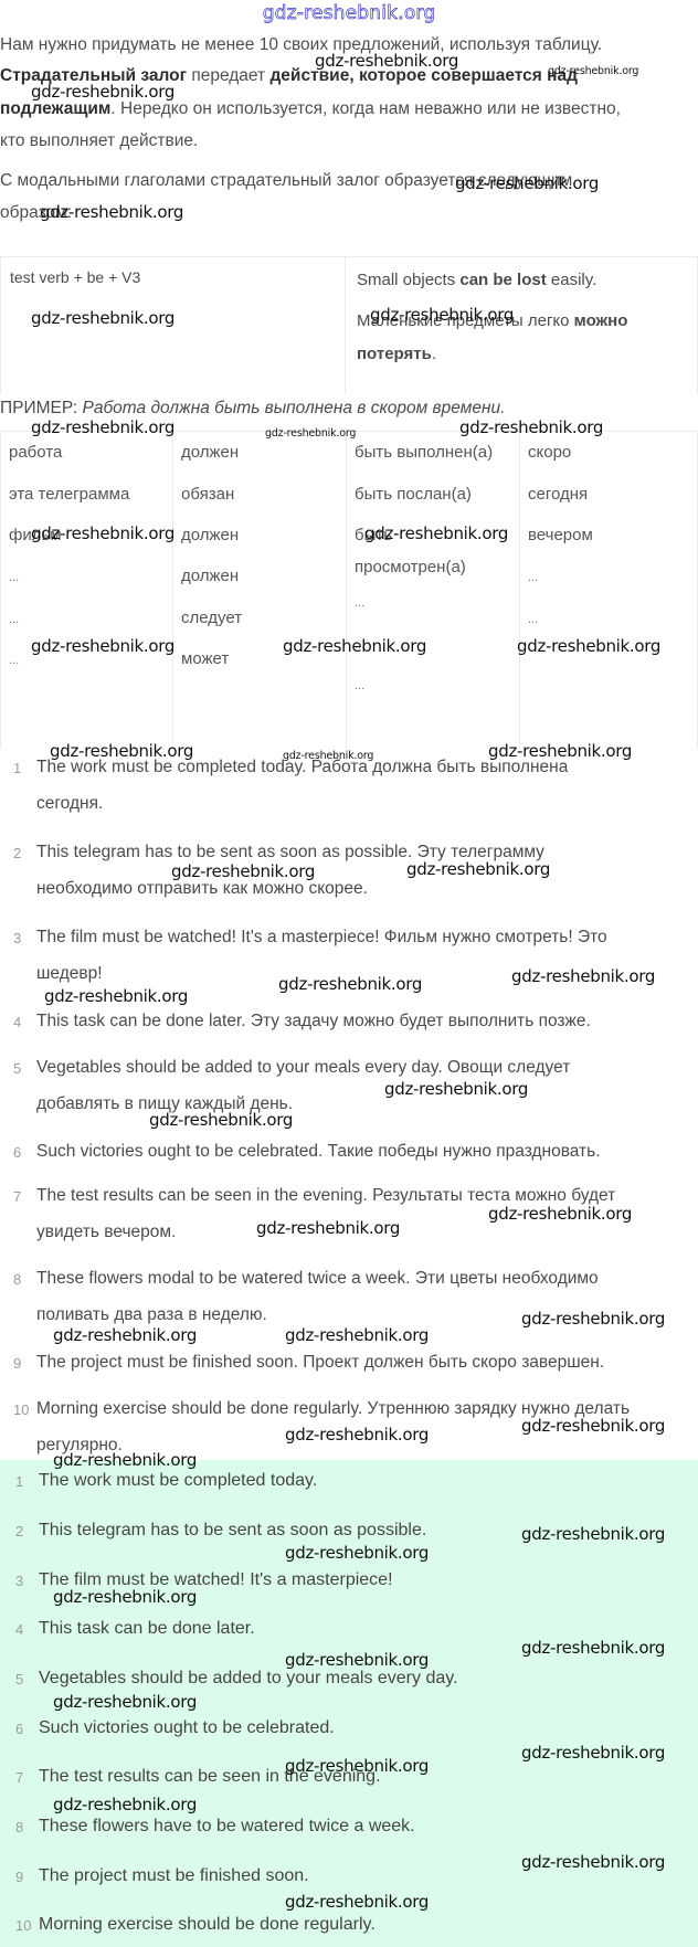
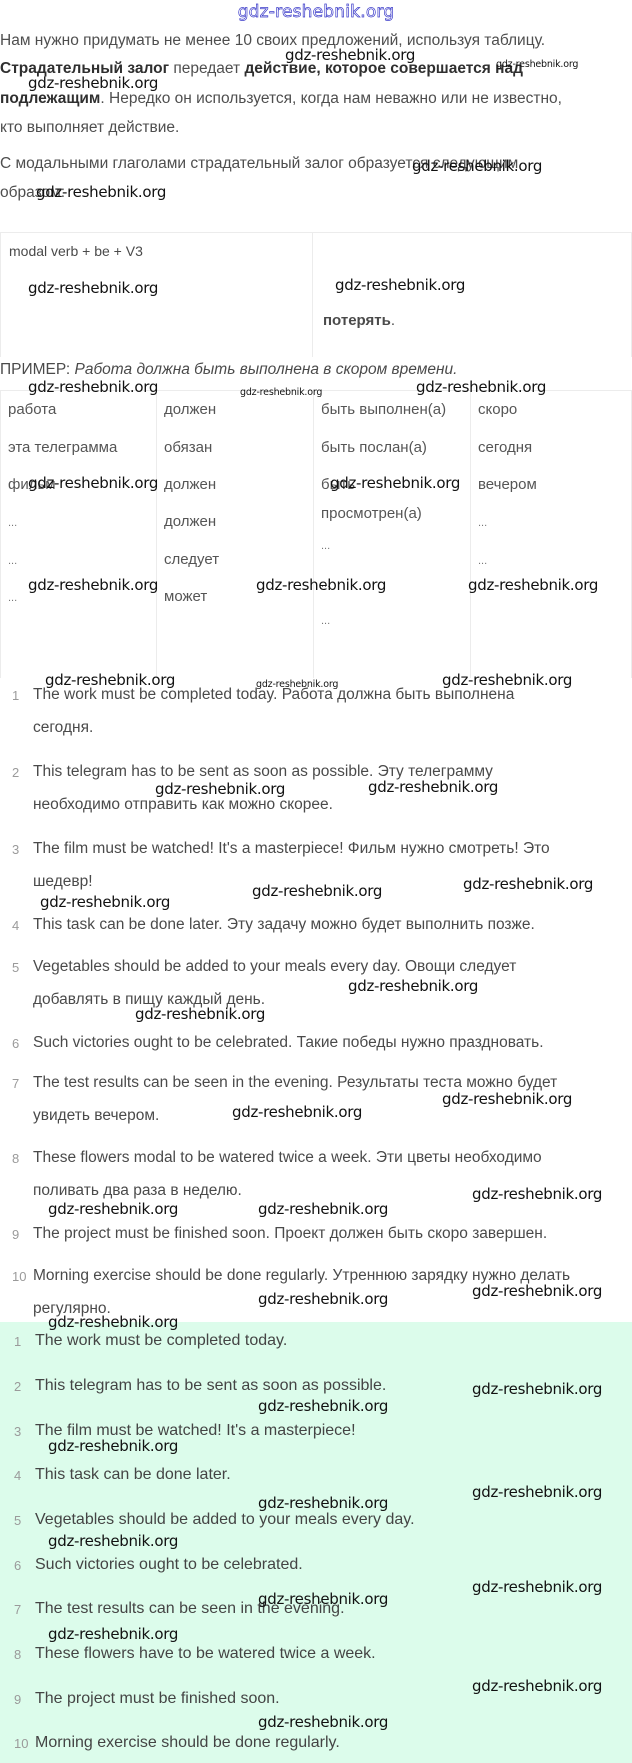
  gdz-reshebnik.org
  Нам нужно придумать не менее 10 своих предложений, используя таблицу.
  Страдательный залог передает действие, которое совершается над
  подлежащим. Нередко он используется, когда нам неважно или не известно,
  кто выполняет действие.
  С модальными глаголами страдательный залог образуется следующим
  образом:
- test verb + be + V3
+ modal verb + be + V3
- Small objects can be lost easily.
- Маленькие предметы легко можно
  потерять.
  ПРИМЕР: Работа должна быть выполнена в скором времени.
  работа
  эта телеграмма
  фильм
  ...
  ...
  ...
  должен
  обязан
  должен
  должен
  следует
  может
  быть выполнен(а)
  быть послан(а)
  быть
  просмотрен(а)
  ...
  ...
  ...
  скоро
  сегодня
  вечером
  ...
  ...
  1
  The work must be completed today. Работа должна быть выполнена
  сегодня.
  2
  This telegram has to be sent as soon as possible. Эту телеграмму
  необходимо отправить как можно скорее.
  3
  The film must be watched! It's a masterpiece! Фильм нужно смотреть! Это
  шедевр!
  4
  This task can be done later. Эту задачу можно будет выполнить позже.
  5
  Vegetables should be added to your meals every day. Овощи следует
  добавлять в пищу каждый день.
  6
  Such victories ought to be celebrated. Такие победы нужно праздновать.
  7
  The test results can be seen in the evening. Результаты теста можно будет
  увидеть вечером.
  8
  These flowers modal to be watered twice a week. Эти цветы необходимо
  поливать два раза в неделю.
  9
  The project must be finished soon. Проект должен быть скоро завершен.
  10
  Morning exercise should be done regularly. Утреннюю зарядку нужно делать
  регулярно.
  1
  The work must be completed today.
  2
  This telegram has to be sent as soon as possible.
  3
  The film must be watched! It's a masterpiece!
  4
  This task can be done later.
  5
  Vegetables should be added to your meals every day.
  6
  Such victories ought to be celebrated.
  7
  The test results can be seen in the evening.
  8
  These flowers have to be watered twice a week.
  9
  The project must be finished soon.
  10
  Morning exercise should be done regularly.
  gdz-reshebnik.org
  gdz-reshebnik.org
  gdz-reshebnik.org
  gdz-reshebnik.org
  gdz-reshebnik.org
  gdz-reshebnik.org
  gdz-reshebnik.org
  gdz-reshebnik.org
  gdz-reshebnik.org
  gdz-reshebnik.org
  gdz-reshebnik.org
  gdz-reshebnik.org
  gdz-reshebnik.org
  gdz-reshebnik.org
  gdz-reshebnik.org
  gdz-reshebnik.org
  gdz-reshebnik.org
  gdz-reshebnik.org
  gdz-reshebnik.org
  gdz-reshebnik.org
  gdz-reshebnik.org
  gdz-reshebnik.org
  gdz-reshebnik.org
  gdz-reshebnik.org
  gdz-reshebnik.org
  gdz-reshebnik.org
  gdz-reshebnik.org
  gdz-reshebnik.org
  gdz-reshebnik.org
  gdz-reshebnik.org
  gdz-reshebnik.org
  gdz-reshebnik.org
  gdz-reshebnik.org
  gdz-reshebnik.org
  gdz-reshebnik.org
  gdz-reshebnik.org
  gdz-reshebnik.org
  gdz-reshebnik.org
  gdz-reshebnik.org
  gdz-reshebnik.org
  gdz-reshebnik.org
  gdz-reshebnik.org
  gdz-reshebnik.org
  gdz-reshebnik.org
